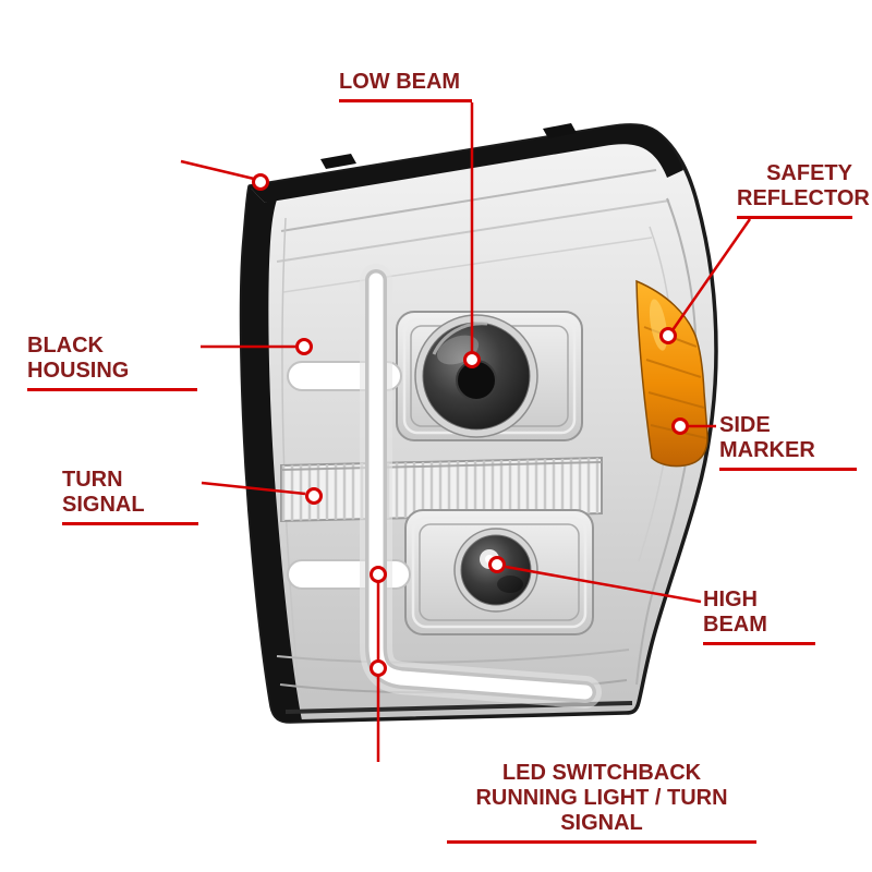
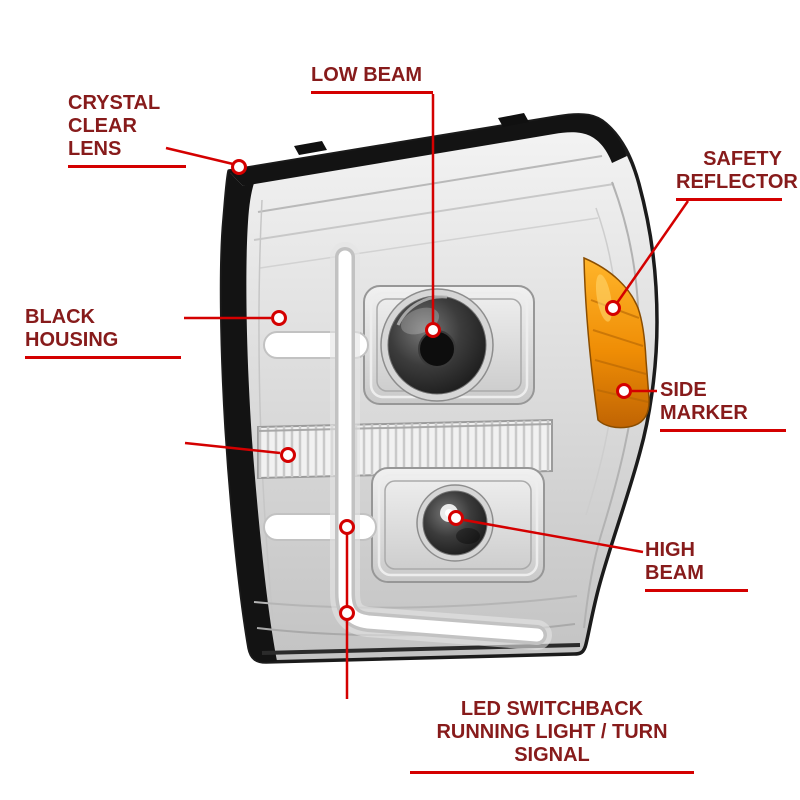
+ CRYSTAL
+ CLEAR LENS
  LOW BEAM
  SAFETY
  REFLECTOR
  BLACK HOUSING
  SIDE MARKER
- TURN SIGNAL
  HIGH BEAM
  LED SWITCHBACK
  RUNNING LIGHT / TURN SIGNAL
